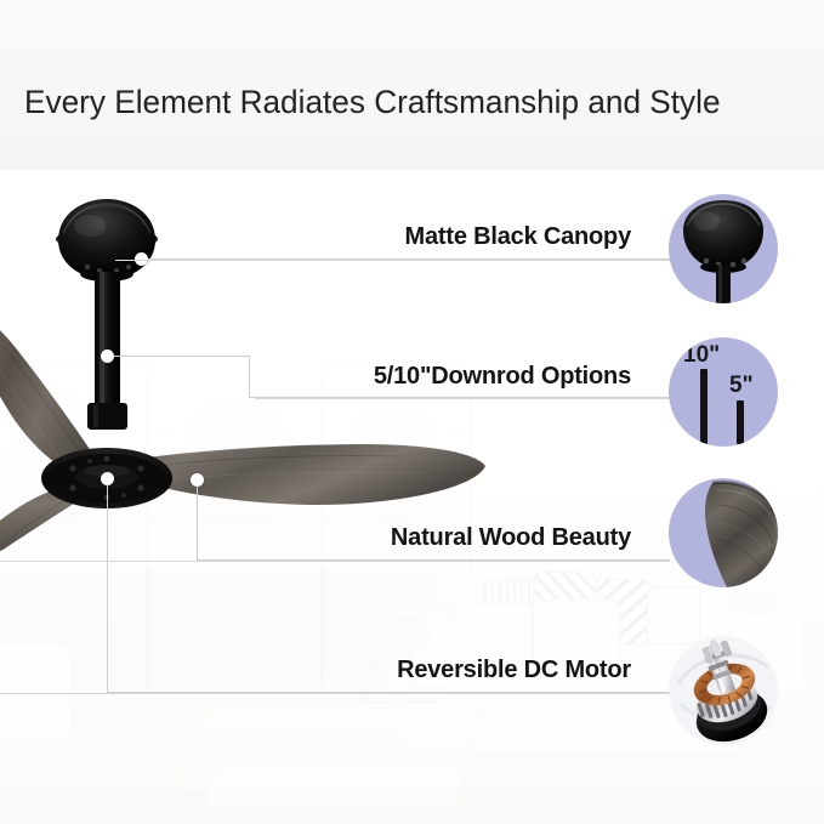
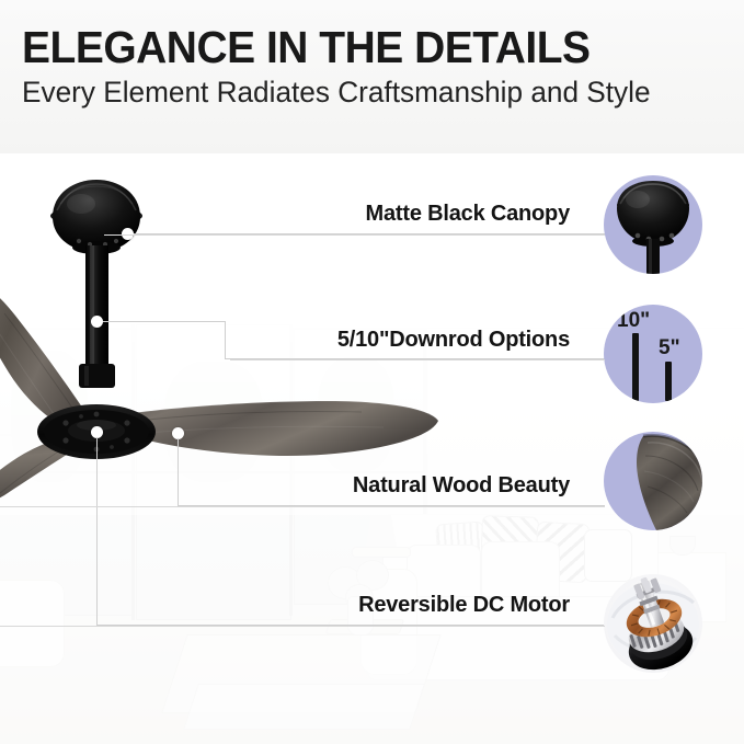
+ ELEGANCE IN THE DETAILS
  Every Element Radiates Craftsmanship and Style
  Matte Black Canopy
  5/10"Downrod Options
  10"
  5"
  Natural Wood Beauty
  Reversible DC Motor
